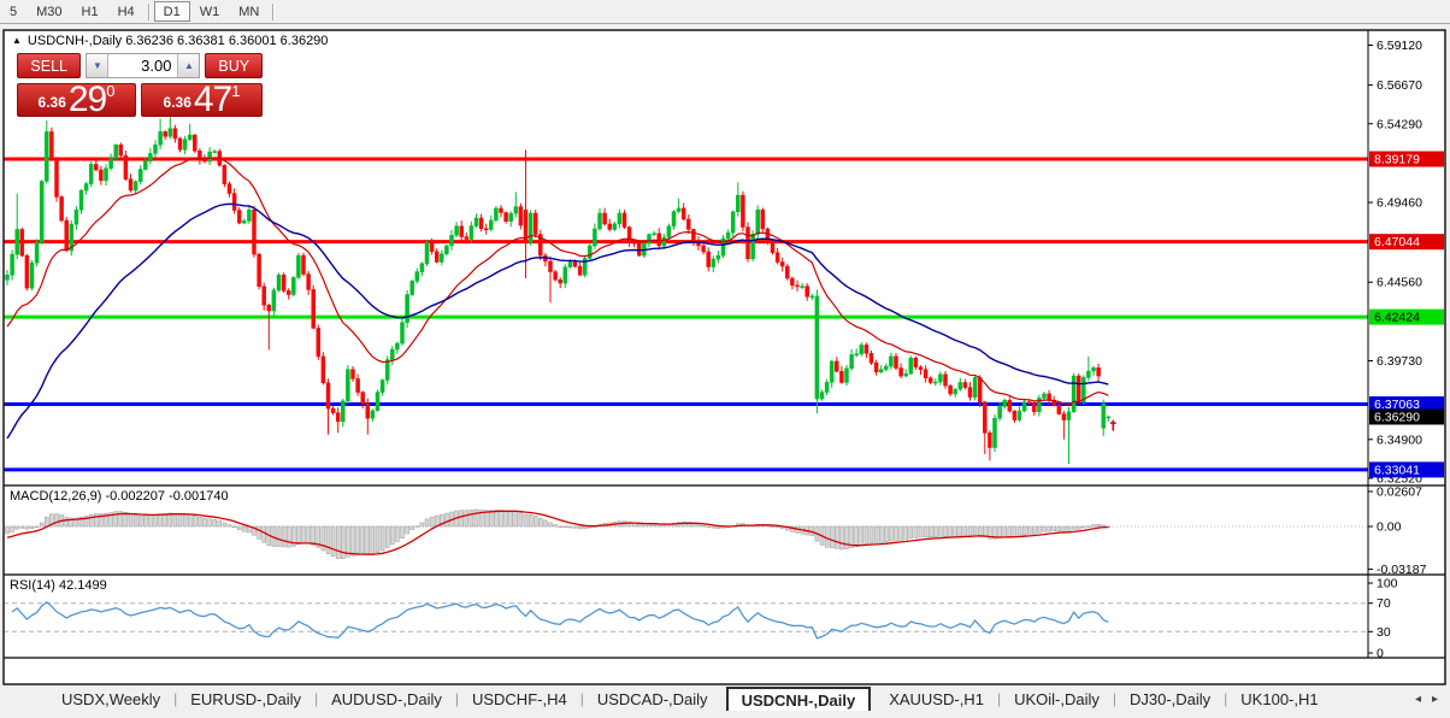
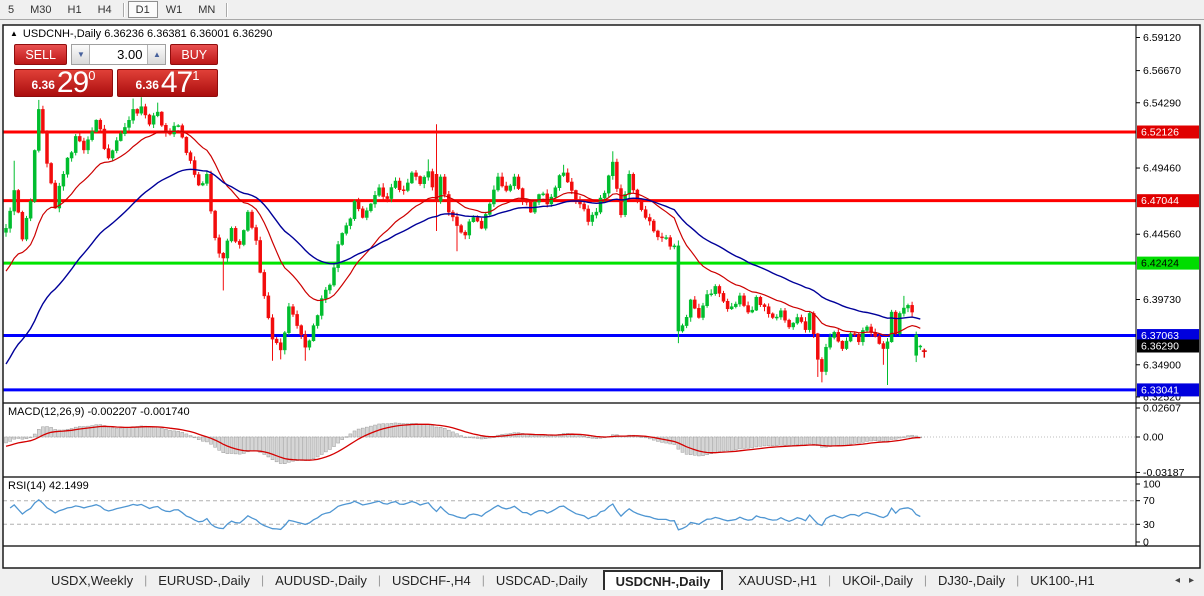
  6.59120
  6.56670
  6.54290
  6.49460
  6.44560
  6.39730
  6.34900
  6.32520
- 8.39179
+ 6.52126
  6.47044
  6.42424
  6.37063
  6.33041
  6.36290
  0.02607
  0.00
  -0.03187
  100
  70
  30
  0
  5
  M30
  H1
  H4
  D1
  W1
  MN
  ▲ USDCNH-,Daily 6.36236 6.36381 6.36001 6.36290
  SELL
  ▼
  3.00
  ▲
  BUY
  6.36
  29
  0
  6.36
  47
  1
  MACD(12,26,9) -0.002207 -0.001740
  RSI(14) 42.1499
  USDX,Weekly
  |
  EURUSD-,Daily
  |
  AUDUSD-,Daily
  |
  USDCHF-,H4
  |
  USDCAD-,Daily
  USDCNH-,Daily
  XAUUSD-,H1
  |
  UKOil-,Daily
  |
  DJ30-,Daily
  |
  UK100-,H1
  ◂
  ▸
